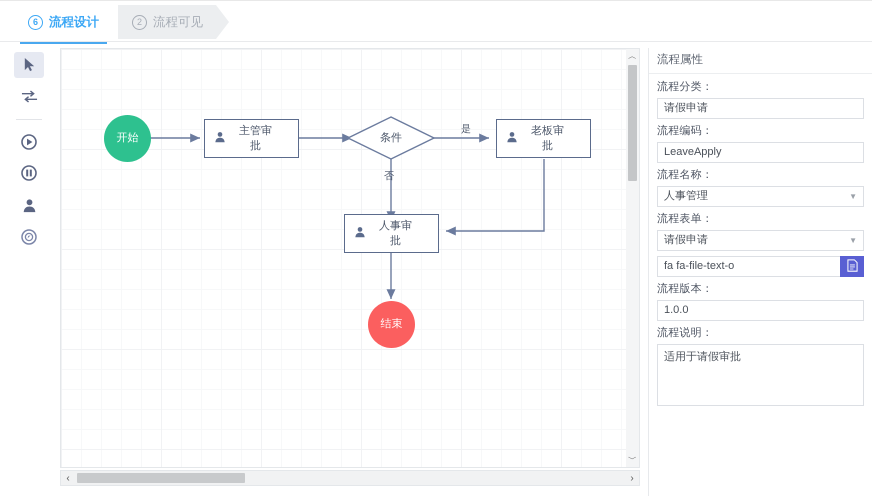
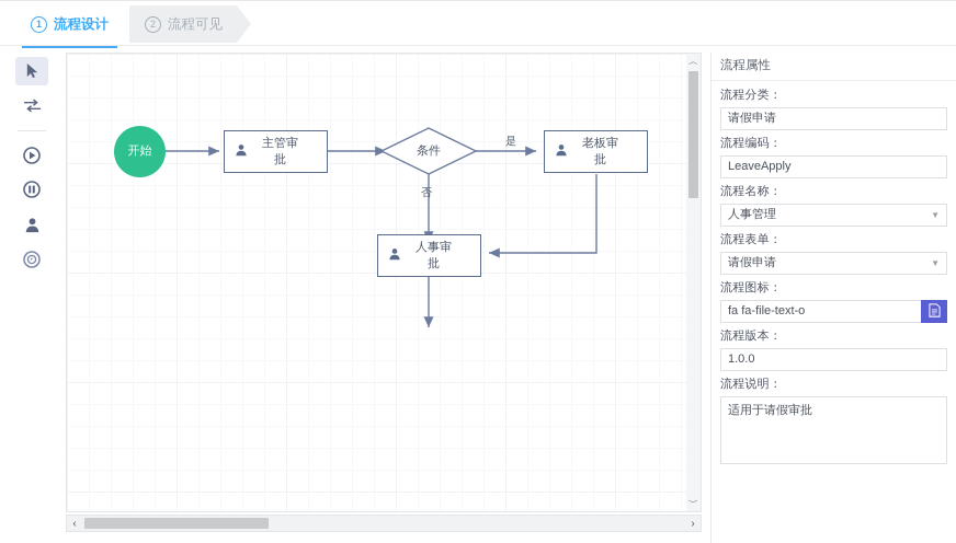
  2
  流程可见
- 6
+ 1
  流程设计
  开始
  主管审批
  条件
  老板审批
  人事审批
- 结束
  是
  否
  ︿
  ﹀
  ‹
  ›
  流程属性
  流程分类：
  请假申请
  流程编码：
  LeaveApply
  流程名称：
  人事管理
  ▼
  流程表单：
  请假申请
  ▼
+ 流程图标：
  fa fa-file-text-o
  流程版本：
  1.0.0
  流程说明：
  适用于请假审批
